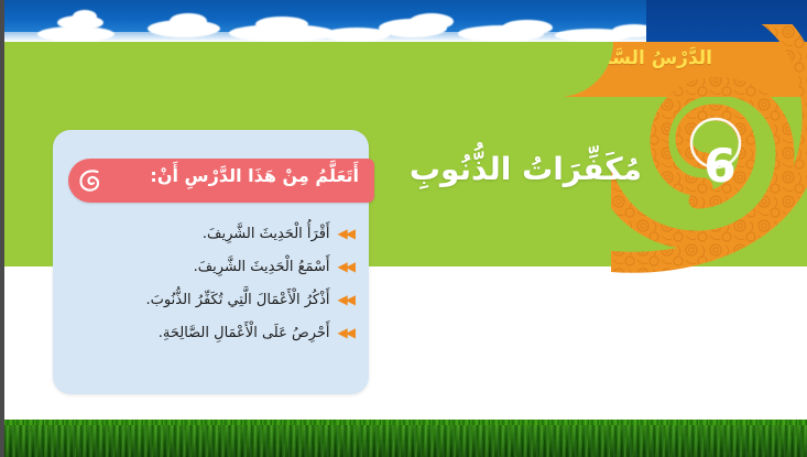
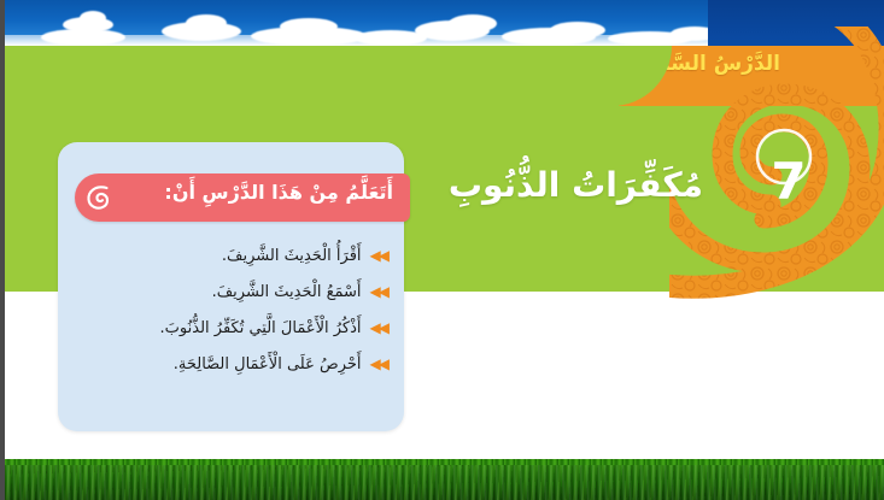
  الدَّرْسُ السَّ
- 6
+ 7
  مُكَفِّرَاتُ الذُّنُوبِ
  أَتَعَلَّمُ مِنْ هَذَا الدَّرْسِ أَنْ:
  ◀◀
  أَقْرَأُ الْحَدِيثَ الشَّرِيفَ.
  ◀◀
  أَسْمَعُ الْحَدِيثَ الشَّرِيفَ.
  ◀◀
  أَذْكُرُ الْأَعْمَالَ الَّتِي تُكَفِّرُ الذُّنُوبَ.
  ◀◀
  أَحْرِصُ عَلَى الْأَعْمَالِ الصَّالِحَةِ.
